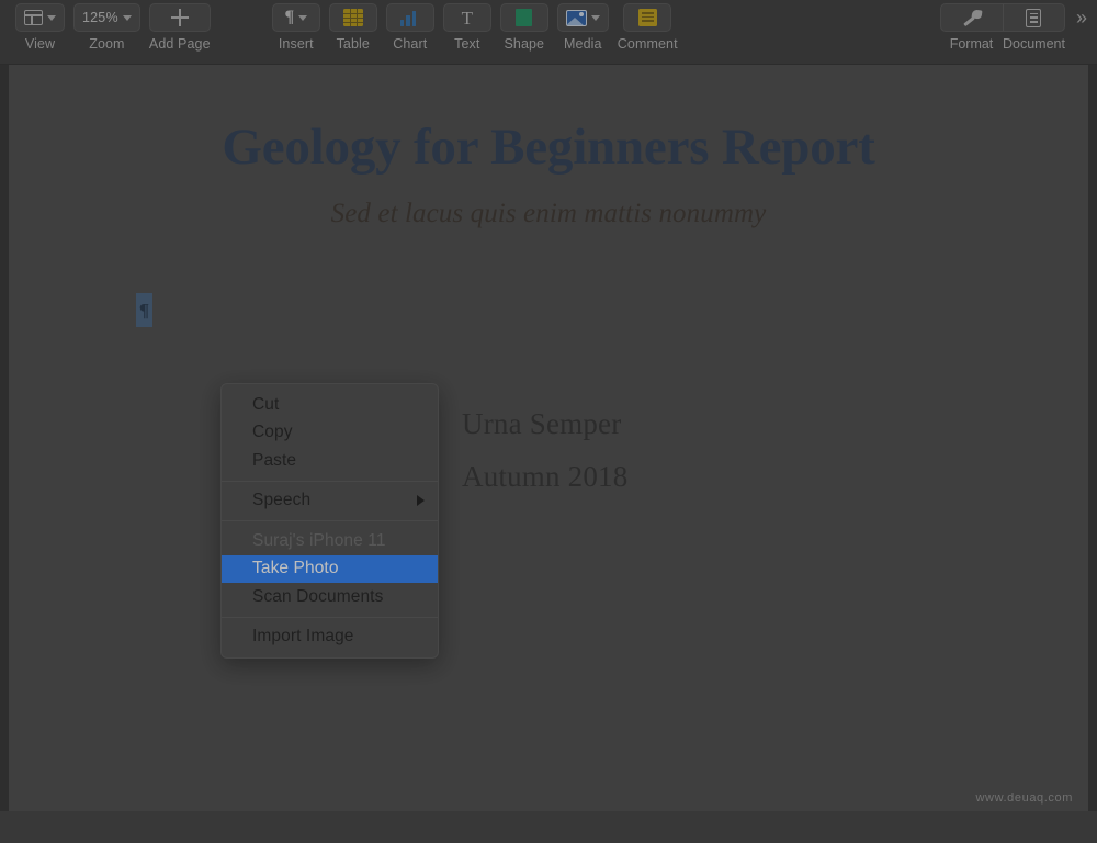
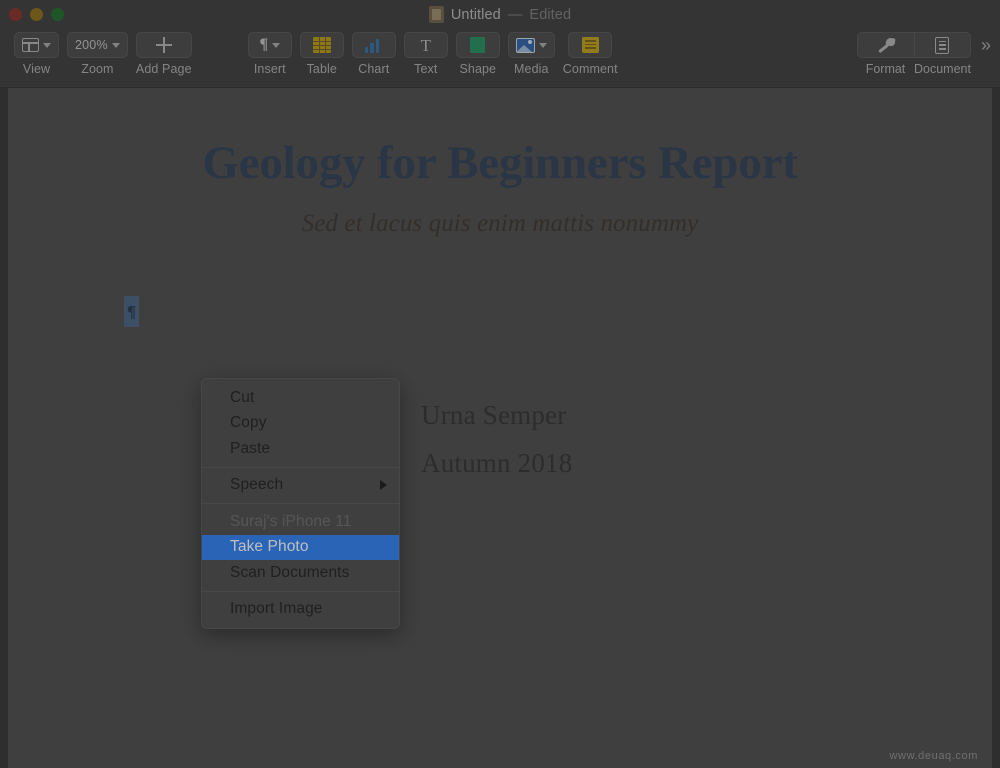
+ Untitled
+ Edited
  View
- 125%
+ 200%
  Zoom
  Add Page
  ¶
  Insert
  Table
  Chart
  T
  Text
  Shape
  Media
  Comment
  Format
  Document
  »
  ¶
  Cut
  Copy
  Paste
  Speech
  Take Photo
  Scan Documents
  Import Image
  www.deuaq.com
